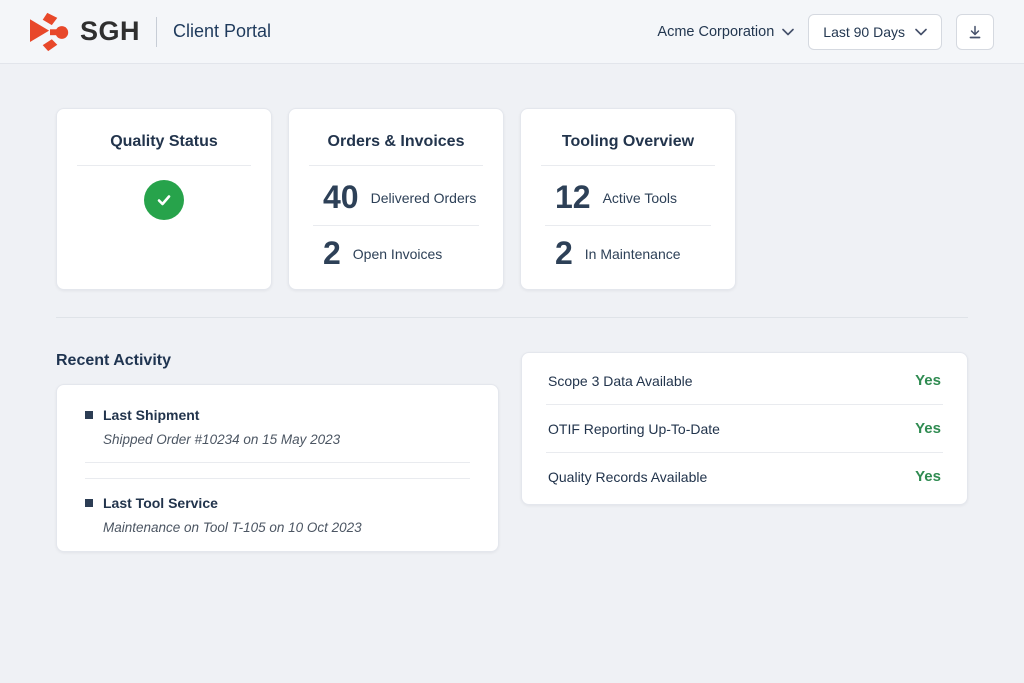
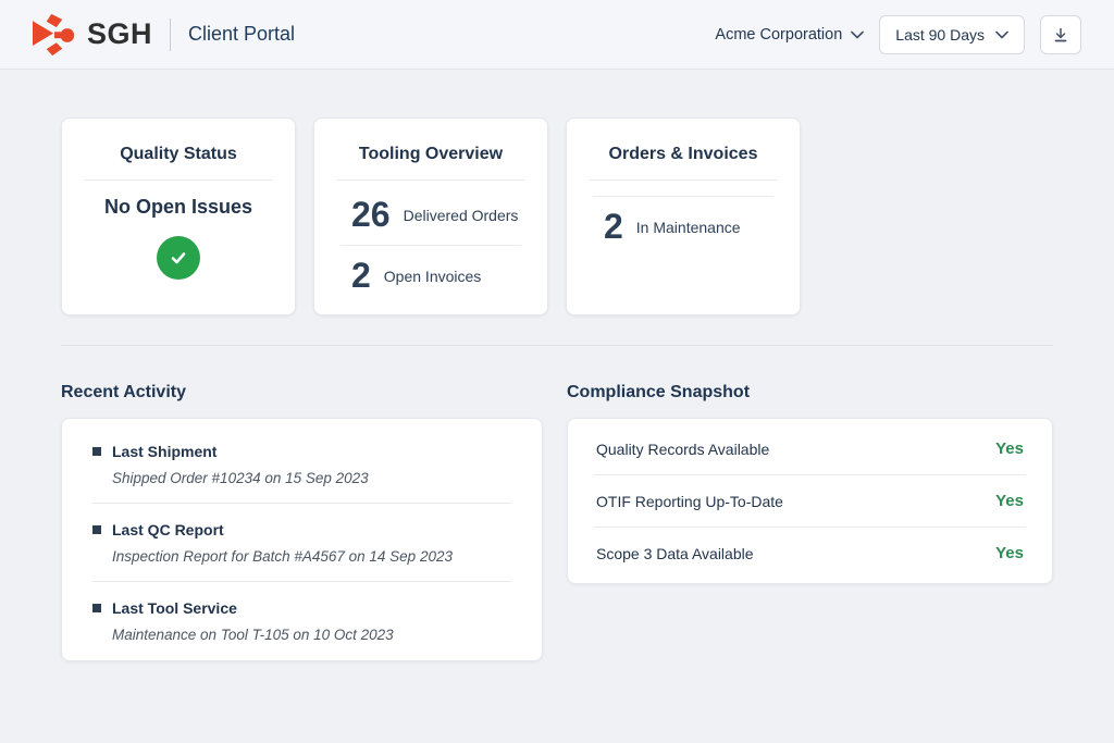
  SGH
  Client Portal
  Acme Corporation
  Last 90 Days
  Quality Status
+ No Open Issues
- Orders & Invoices
+ Tooling Overview
- 40
+ 26
  Delivered Orders
  2
  Open Invoices
- Tooling Overview
+ Orders & Invoices
- 12
- Active Tools
  2
  In Maintenance
  Recent Activity
  Last Shipment
- Shipped Order #10234 on 15 May 2023
+ Shipped Order #10234 on 15 Sep 2023
+ Last QC Report
+ Inspection Report for Batch #A4567 on 14 Sep 2023
  Last Tool Service
  Maintenance on Tool T-105 on 10 Oct 2023
+ Compliance Snapshot
- Scope 3 Data Available
+ Quality Records Available
  Yes
  OTIF Reporting Up-To-Date
  Yes
- Quality Records Available
+ Scope 3 Data Available
  Yes
